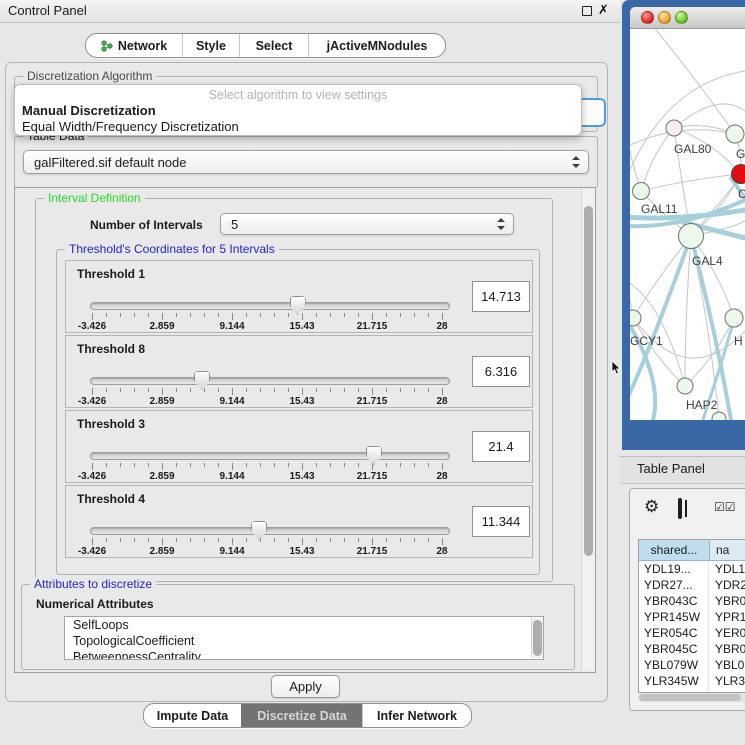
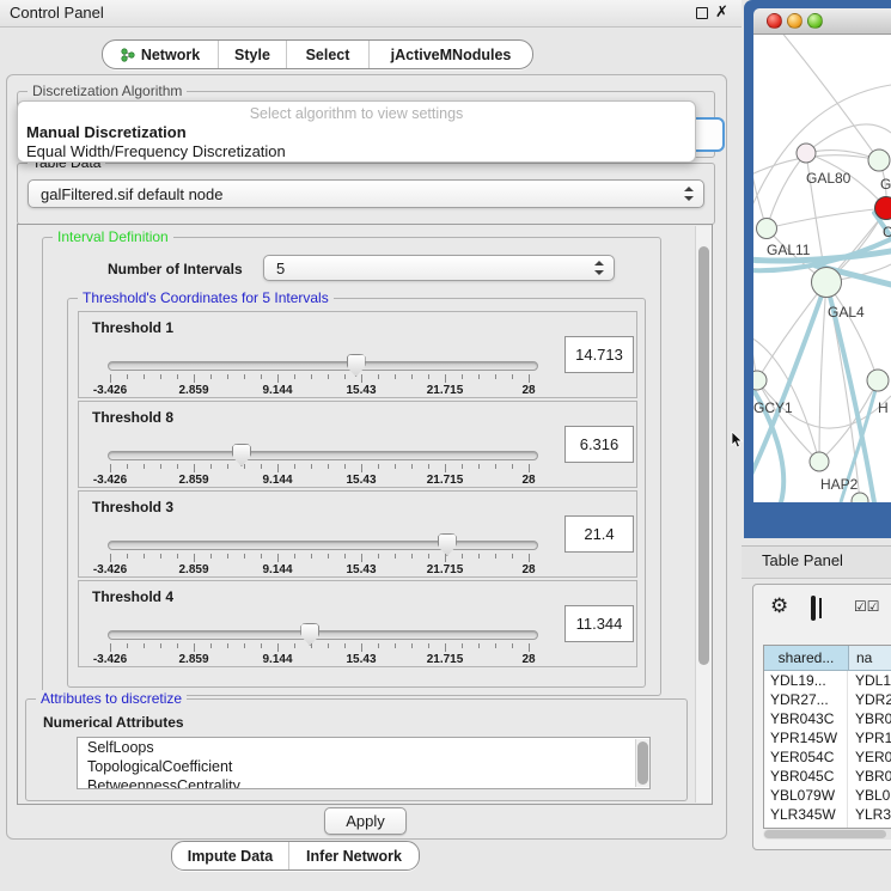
  Control Panel
  ✗
  Network
  Style
  Select
  jActiveMNodules
  Discretization Algorithm
  Select algorithm to view settings
  Manual Discretization
  Equal Width/Frequency Discretization
  Table Data
  galFiltered.sif default node
  Interval Definition
  Number of Intervals
  5
  Threshold's Coordinates for 5 Intervals
  Threshold 1
  -3.426
  2.859
  9.144
  15.43
  21.715
  28
  14.713
  Threshold 8
  -3.426
  2.859
  9.144
  15.43
  21.715
  28
  6.316
  Threshold 3
  -3.426
  2.859
  9.144
  15.43
  21.715
  28
  21.4
  Threshold 4
  -3.426
  2.859
  9.144
  15.43
  21.715
  28
  11.344
  Attributes to discretize
  Numerical Attributes
  SelfLoops
  TopologicalCoefficient
  BetweennessCentrality
  Apply
  Impute Data
- Discretize Data
  Infer Network
  GAL80
  C
  GAL11
  GAL4
  GCY1
  H
  HAP2
  Table Panel
  ⚙
  ☑☑
  shared...
  na
  YDL19...
  YDL1
  YDR27...
  YDR2
  YBR043C
  YBR0
  YPR145W
  YPR1
  YER054C
  YER0
  YBR045C
  YBR0
  YBL079W
  YBL0
  YLR345W
  YLR3
